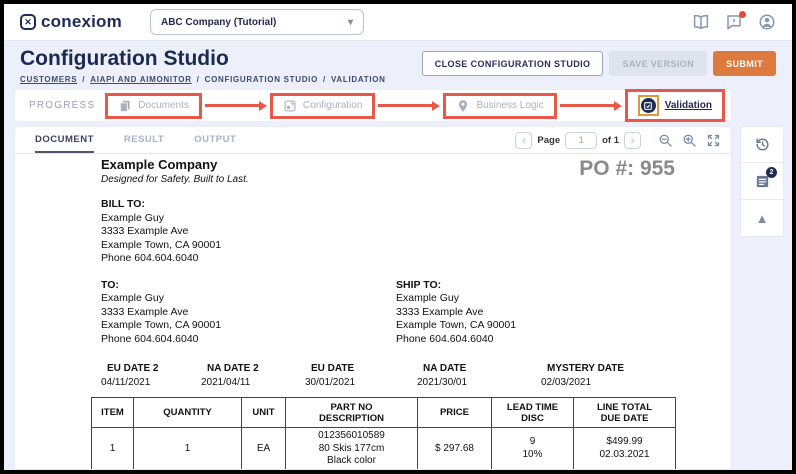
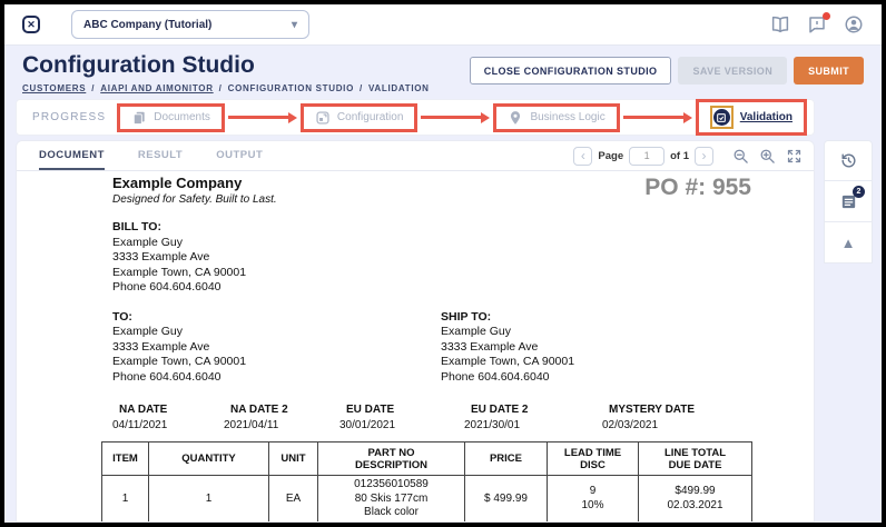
  ✕
- conexiom
  ABC Company (Tutorial)
  ▾
  Configuration Studio
  CUSTOMERS
  /
  AIAPI AND AIMONITOR
  /
  CONFIGURATION STUDIO
  /
  VALIDATION
  CLOSE CONFIGURATION STUDIO
  SAVE VERSION
  SUBMIT
  PROGRESS
  Documents
  Configuration
  Business Logic
  Validation
  DOCUMENT
  RESULT
  OUTPUT
  ‹
  Page
  1
  of 1
  ›
  Example Company
  Designed for Safety. Built to Last.
  PO #: 955
  BILL TO:
  Example Guy
  3333 Example Ave
  Example Town, CA 90001
  Phone 604.604.6040
  TO:
  Example Guy
  3333 Example Ave
  Example Town, CA 90001
  Phone 604.604.6040
  SHIP TO:
  Example Guy
  3333 Example Ave
  Example Town, CA 90001
  Phone 604.604.6040
- EU DATE 2
+ NA DATE
  04/11/2021
  NA DATE 2
  2021/04/11
  EU DATE
  30/01/2021
- NA DATE
+ EU DATE 2
  2021/30/01
  MYSTERY DATE
  02/03/2021
  ITEM	QUANTITY	UNIT	PART NO DESCRIPTION	PRICE	LEAD TIME DISC	LINE TOTAL DUE DATE
- 1	1	EA	012356010589 80 Skis 177cm Black color	$ 297.68	9 10%	$499.99 02.03.2021
+ 1	1	EA	012356010589 80 Skis 177cm Black color	$ 499.99	9 10%	$499.99 02.03.2021
  ▲
